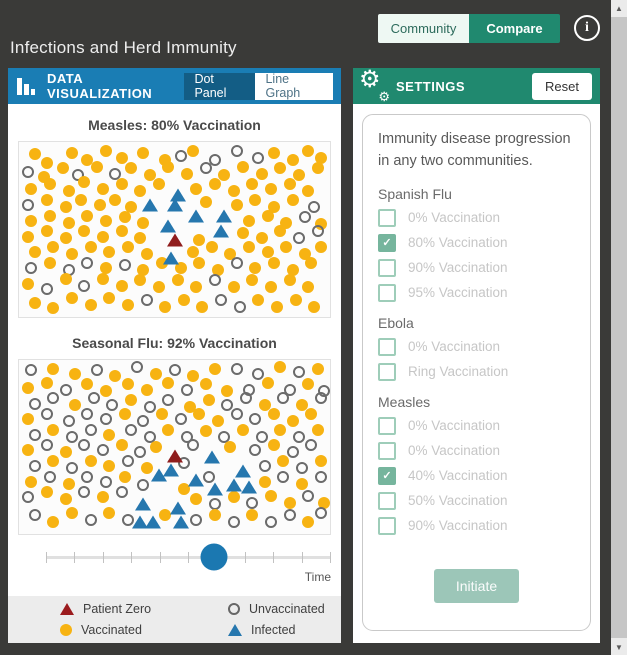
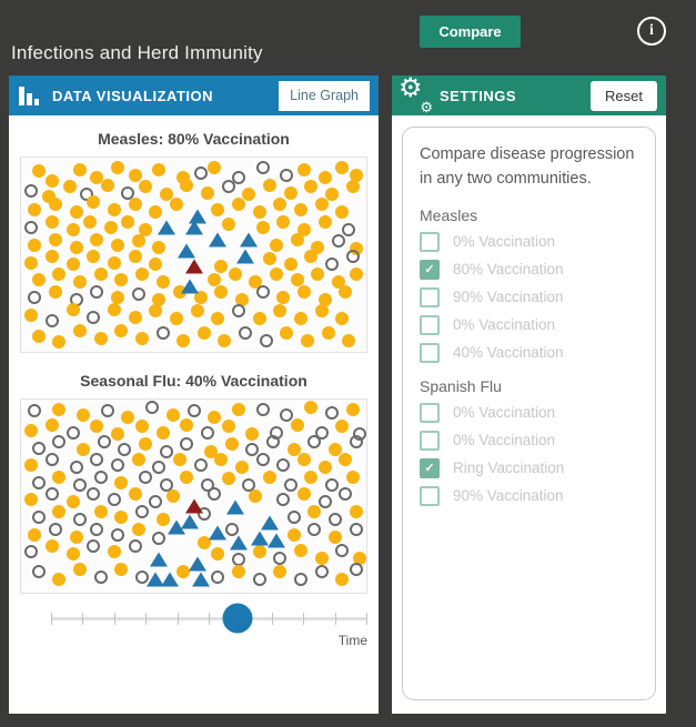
  Infections and Herd Immunity
- Community
  Compare
  i
  DATA VISUALIZATION
- Dot Panel
  Line Graph
  Measles: 80% Vaccination
- Seasonal Flu: 92% Vaccination
+ Seasonal Flu: 40% Vaccination
  Time
- Patient Zero
- Unvaccinated
- Vaccinated
- Infected
  ⚙
  ⚙
  SETTINGS
  Reset
- Immunity disease progression in any two communities.
+ Compare disease progression in any two communities.
- Spanish Flu
+ Measles
  0% Vaccination
  ✓
  80% Vaccination
  90% Vaccination
- 95% Vaccination
- Ebola
  0% Vaccination
- Ring Vaccination
+ 40% Vaccination
- Measles
+ Spanish Flu
  0% Vaccination
  0% Vaccination
  ✓
- 40% Vaccination
+ Ring Vaccination
- 50% Vaccination
  90% Vaccination
- Initiate
- ▲
- ▼
